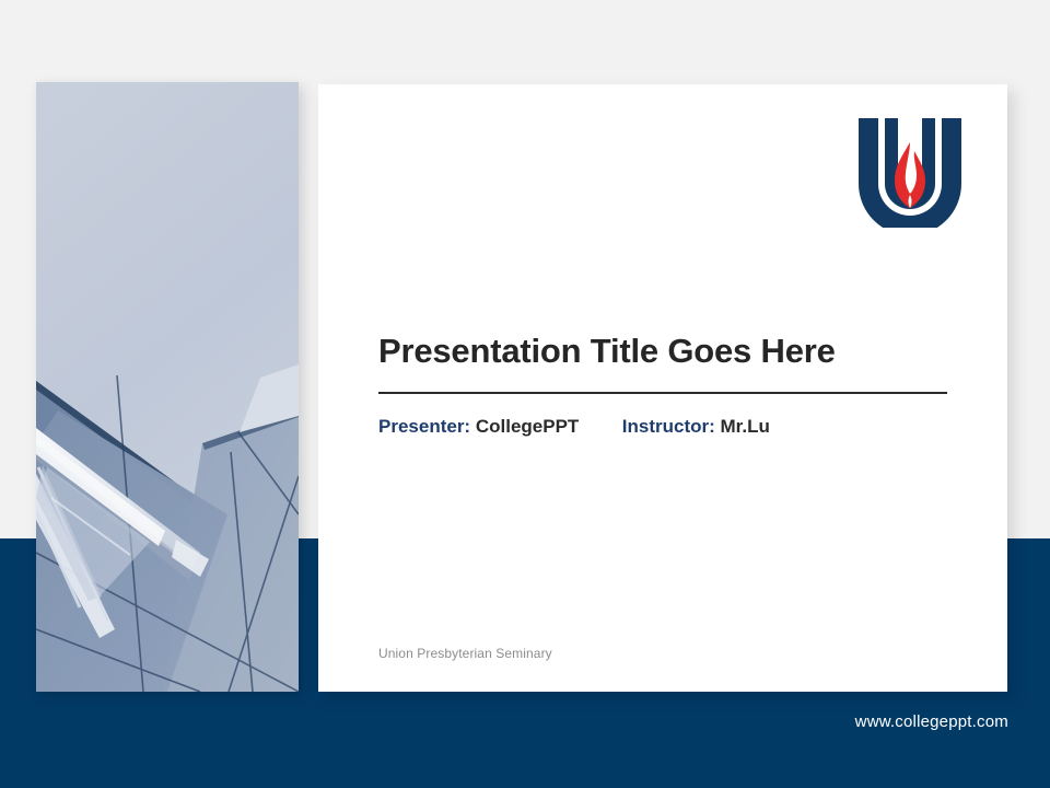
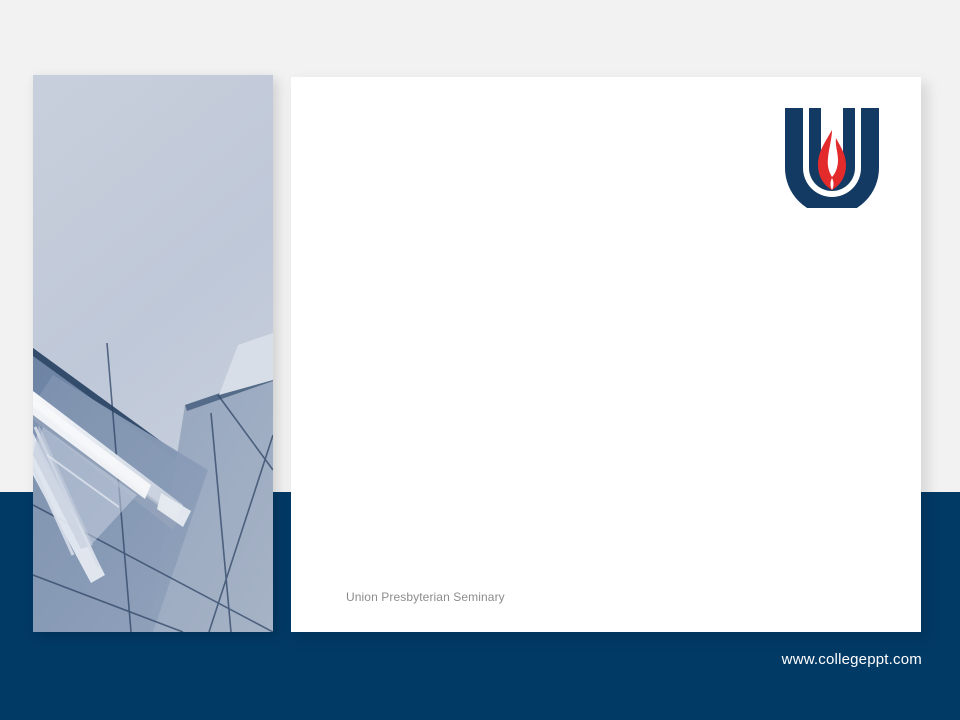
- Presentation Title Goes Here
- Presenter: CollegePPT Instructor: Mr.Lu
  Union Presbyterian Seminary
  www.collegeppt.com
